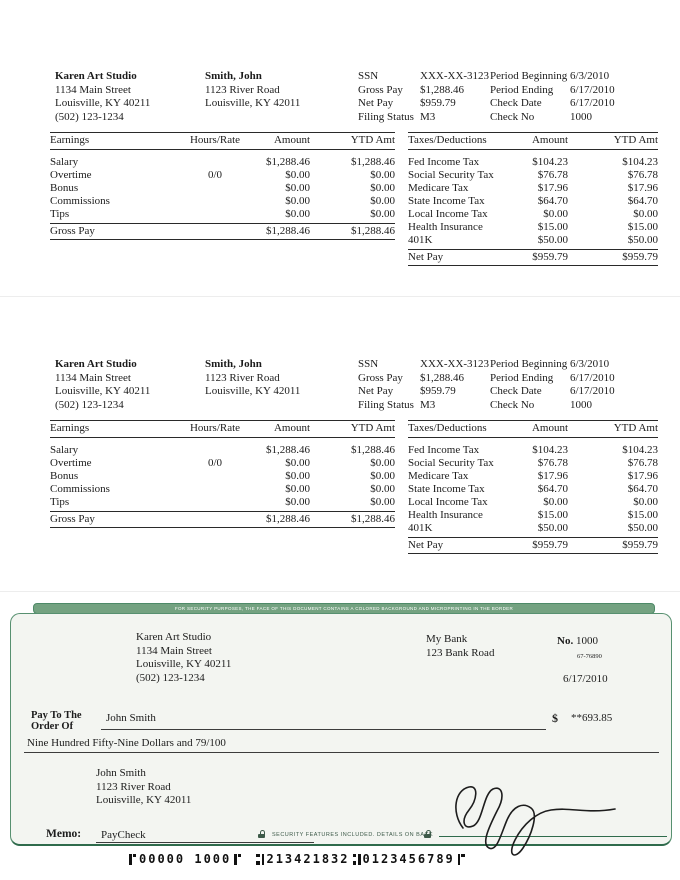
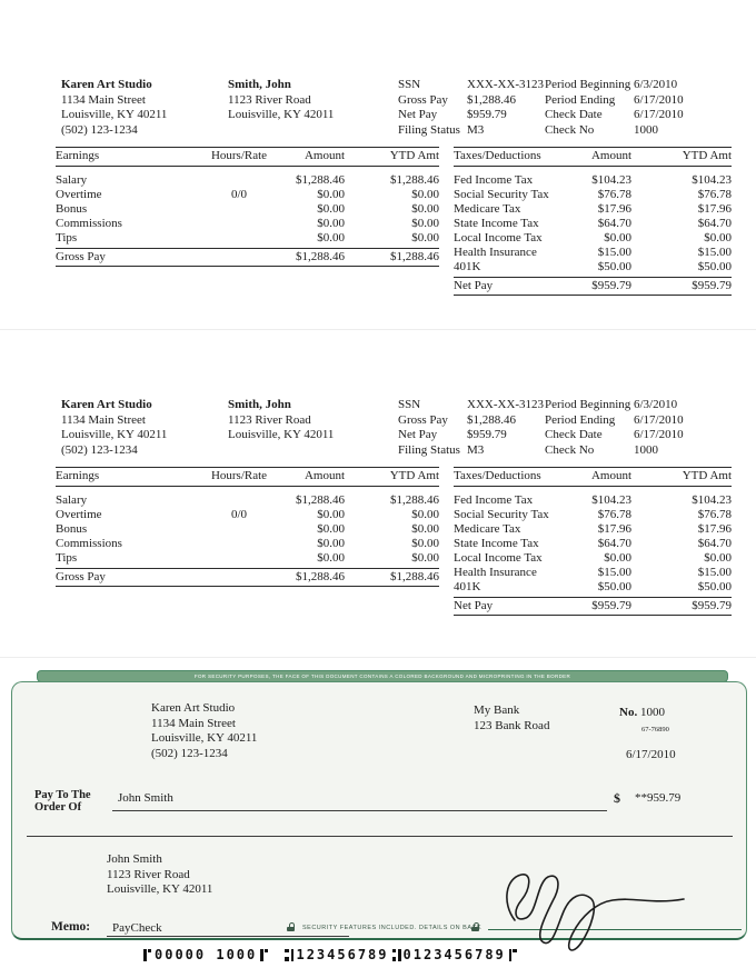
  Karen Art Studio
  1134 Main Street
  Louisville, KY 40211
  (502) 123-1234
  Smith, John
  1123 River Road
  Louisville, KY 42011
  SSN
  XXX-XX-3123
  Gross Pay
  $1,288.46
  Net Pay
  $959.79
  Filing Status
  M3
  Period Beginning
  6/3/2010
  Period Ending
  6/17/2010
  Check Date
  6/17/2010
  Check No
  1000
  Earnings
  Hours/Rate
  Amount
  YTD Amt
  Salary
  $1,288.46
  $1,288.46
  Overtime
  0/0
  $0.00
  $0.00
  Bonus
  $0.00
  $0.00
  Commissions
  $0.00
  $0.00
  Tips
  $0.00
  $0.00
  Gross Pay
  $1,288.46
  $1,288.46
  Taxes/Deductions
  Amount
  YTD Amt
  Fed Income Tax
  $104.23
  $104.23
  Social Security Tax
  $76.78
  $76.78
  Medicare Tax
  $17.96
  $17.96
  State Income Tax
  $64.70
  $64.70
  Local Income Tax
  $0.00
  $0.00
  Health Insurance
  $15.00
  $15.00
  401K
  $50.00
  $50.00
  Net Pay
  $959.79
  $959.79
  Karen Art Studio
  1134 Main Street
  Louisville, KY 40211
  (502) 123-1234
  Smith, John
  1123 River Road
  Louisville, KY 42011
  SSN
  XXX-XX-3123
  Gross Pay
  $1,288.46
  Net Pay
  $959.79
  Filing Status
  M3
  Period Beginning
  6/3/2010
  Period Ending
  6/17/2010
  Check Date
  6/17/2010
  Check No
  1000
  Earnings
  Hours/Rate
  Amount
  YTD Amt
  Salary
  $1,288.46
  $1,288.46
  Overtime
  0/0
  $0.00
  $0.00
  Bonus
  $0.00
  $0.00
  Commissions
  $0.00
  $0.00
  Tips
  $0.00
  $0.00
  Gross Pay
  $1,288.46
  $1,288.46
  Taxes/Deductions
  Amount
  YTD Amt
  Fed Income Tax
  $104.23
  $104.23
  Social Security Tax
  $76.78
  $76.78
  Medicare Tax
  $17.96
  $17.96
  State Income Tax
  $64.70
  $64.70
  Local Income Tax
  $0.00
  $0.00
  Health Insurance
  $15.00
  $15.00
  401K
  $50.00
  $50.00
  Net Pay
  $959.79
  $959.79
  Karen Art Studio
  1134 Main Street
  Louisville, KY 40211
  (502) 123-1234
  My Bank
  123 Bank Road
  No. 1000
  6/17/2010
  Pay To The
  Order Of
  John Smith
  $
- **693.85
+ **959.79
- Nine Hundred Fifty-Nine Dollars and 79/100
  John Smith
  1123 River Road
  Louisville, KY 42011
  Memo:
  PayCheck
  00000 1000
- 213421832
+ 123456789
  0123456789
